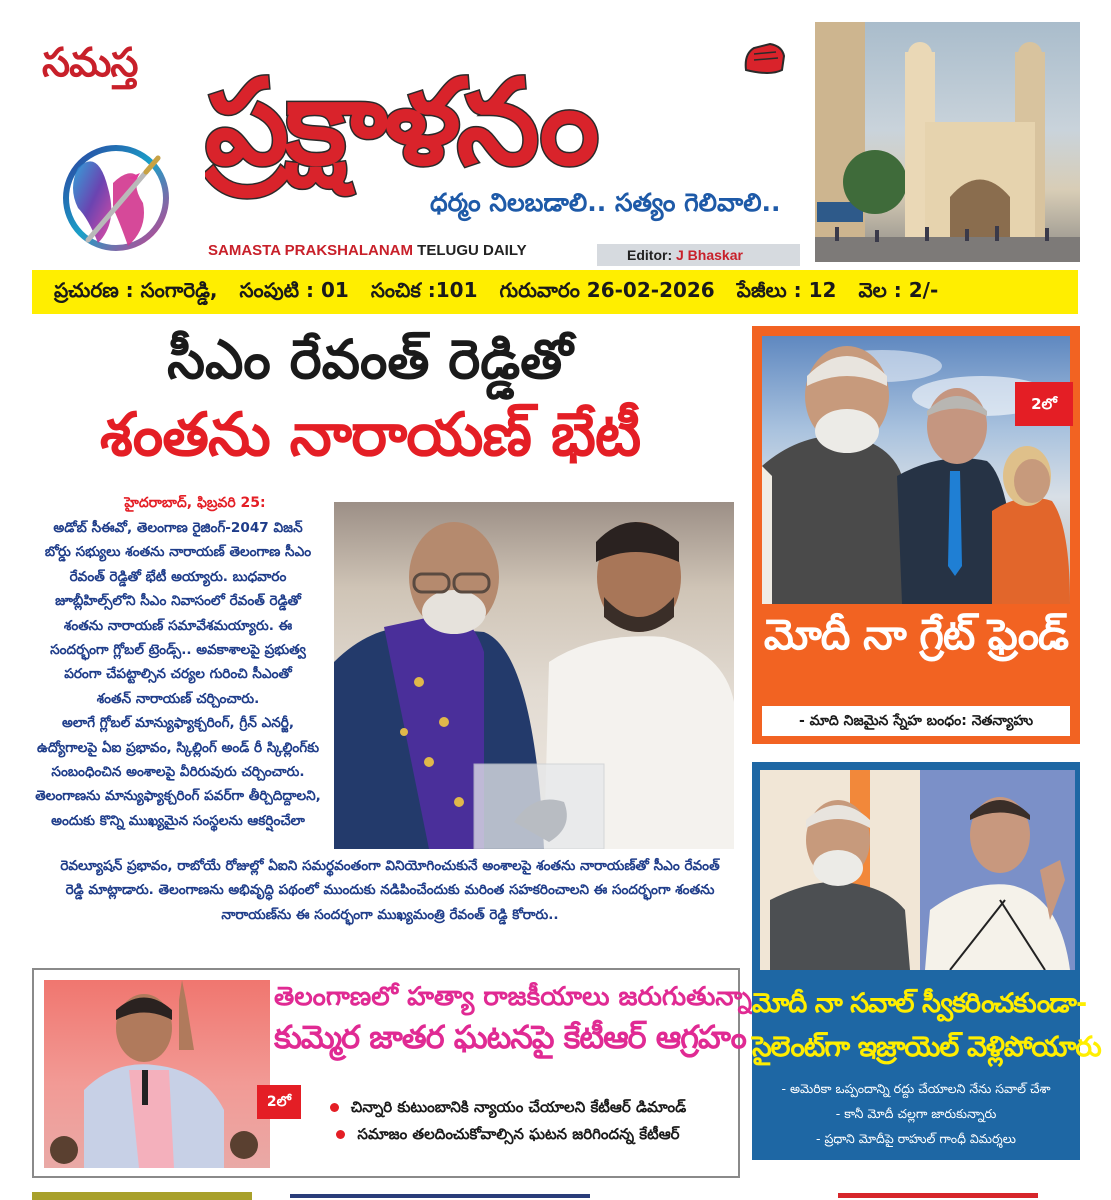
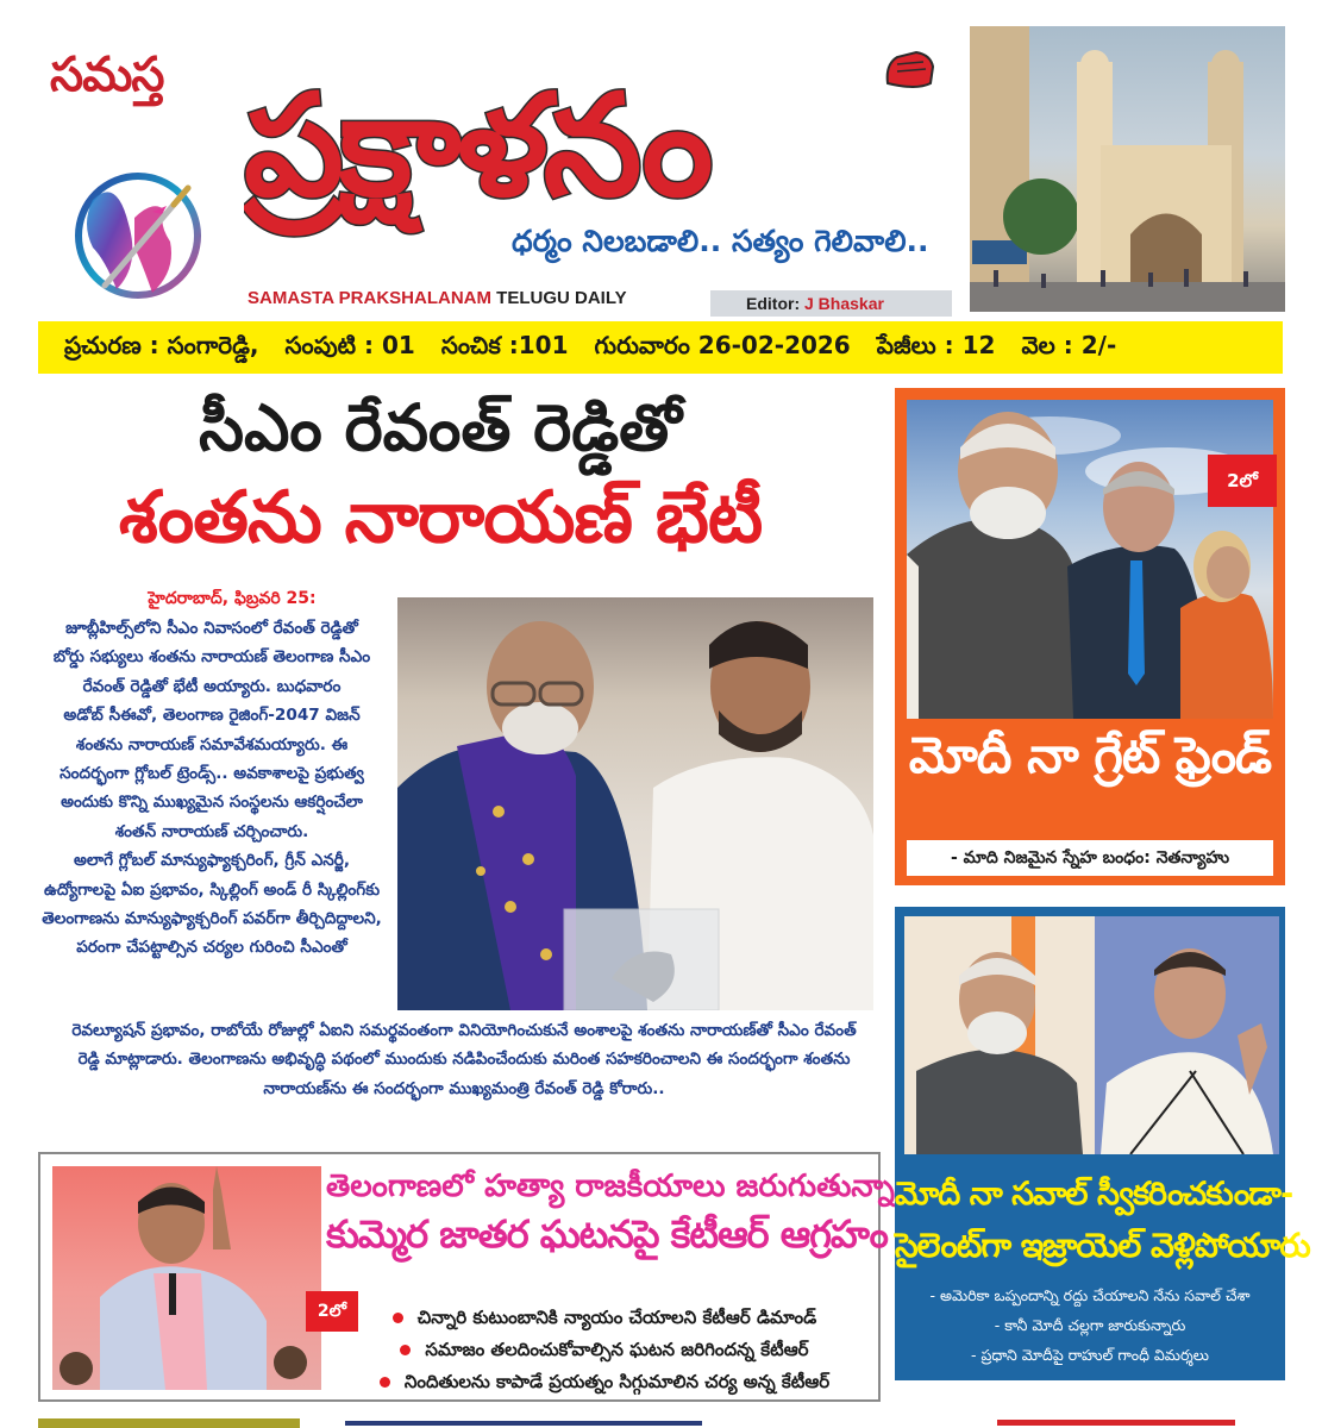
  సమస్త
  ప్రక్షాళనం
  ధర్మం నిలబడాలి.. సత్యం గెలివాలి..
  SAMASTA PRAKSHALANAM TELUGU DAILY
  Editor: J Bhaskar
  ప్రచురణ : సంగారెడ్డి,
  సంపుటి : 01
  సంచిక :101
  గురువారం 26-02-2026
  పేజీలు : 12
  వెల : 2/-
  సీఎం రేవంత్ రెడ్డితో
  శంతను నారాయణ్ భేటీ
  హైదరాబాద్, ఫిబ్రవరి 25:
- అడోబ్ సీఈవో, తెలంగాణ రైజింగ్-2047 విజన్
+ జూబ్లీహిల్స్‌లోని సీఎం నివాసంలో రేవంత్ రెడ్డితో
  బోర్డు సభ్యులు శంతను నారాయణ్ తెలంగాణ సీఎం
  రేవంత్ రెడ్డితో భేటీ అయ్యారు. బుధవారం
- జూబ్లీహిల్స్‌లోని సీఎం నివాసంలో రేవంత్ రెడ్డితో
+ అడోబ్ సీఈవో, తెలంగాణ రైజింగ్-2047 విజన్
  శంతను నారాయణ్ సమావేశమయ్యారు. ఈ
  సందర్భంగా గ్లోబల్ ట్రెండ్స్.. అవకాశాలపై ప్రభుత్వ
- పరంగా చేపట్టాల్సిన చర్యల గురించి సీఎంతో
+ అందుకు కొన్ని ముఖ్యమైన సంస్థలను ఆకర్షించేలా
  శంతన్ నారాయణ్ చర్చించారు.
  అలాగే గ్లోబల్ మాన్యుఫ్యాక్చరింగ్, గ్రీన్ ఎనర్జీ,
  ఉద్యోగాలపై ఏఐ ప్రభావం, స్కిల్లింగ్ అండ్ రీ స్కిల్లింగ్‌కు
- సంబంధించిన అంశాలపై వీరిరువురు చర్చించారు.
  తెలంగాణను మాన్యుఫ్యాక్చరింగ్ పవర్‌గా తీర్చిదిద్దాలని,
- అందుకు కొన్ని ముఖ్యమైన సంస్థలను ఆకర్షించేలా
+ పరంగా చేపట్టాల్సిన చర్యల గురించి సీఎంతో
  రెవల్యూషన్ ప్రభావం, రాబోయే రోజుల్లో ఏఐని సమర్థవంతంగా వినియోగించుకునే అంశాలపై శంతను నారాయణ్‌తో సీఎం రేవంత్
  రెడ్డి మాట్లాడారు. తెలంగాణను అభివృద్ధి పథంలో ముందుకు నడిపించేందుకు మరింత సహకరించాలని ఈ సందర్భంగా శంతను
  నారాయణ్‌ను ఈ సందర్భంగా ముఖ్యమంత్రి రేవంత్ రెడ్డి కోరారు..
  2లో
  తెలంగాణలో హత్యా రాజకీయాలు జరుగుతున్నా
  కుమ్మెర జాతర ఘటనపై కేటీఆర్ ఆగ్రహం
  చిన్నారి కుటుంబానికి న్యాయం చేయాలని కేటీఆర్ డిమాండ్
  సమాజం తలదించుకోవాల్సిన ఘటన జరిగిందన్న కేటీఆర్
+ నిందితులను కాపాడే ప్రయత్నం సిగ్గుమాలిన చర్య అన్న కేటీఆర్
  2లో
  మోదీ నా గ్రేట్ ఫ్రెండ్
  - మాది నిజమైన స్నేహ బంధం: నెతన్యాహు
  మోదీ నా సవాల్ స్వీకరించకుండా-
  సైలెంట్‌గా ఇజ్రాయెల్ వెళ్లిపోయారు
  - అమెరికా ఒప్పందాన్ని రద్దు చేయాలని నేను సవాల్ చేశా
  - కానీ మోదీ చల్లగా జారుకున్నారు
  - ప్రధాని మోదీపై రాహుల్ గాంధీ విమర్శలు
